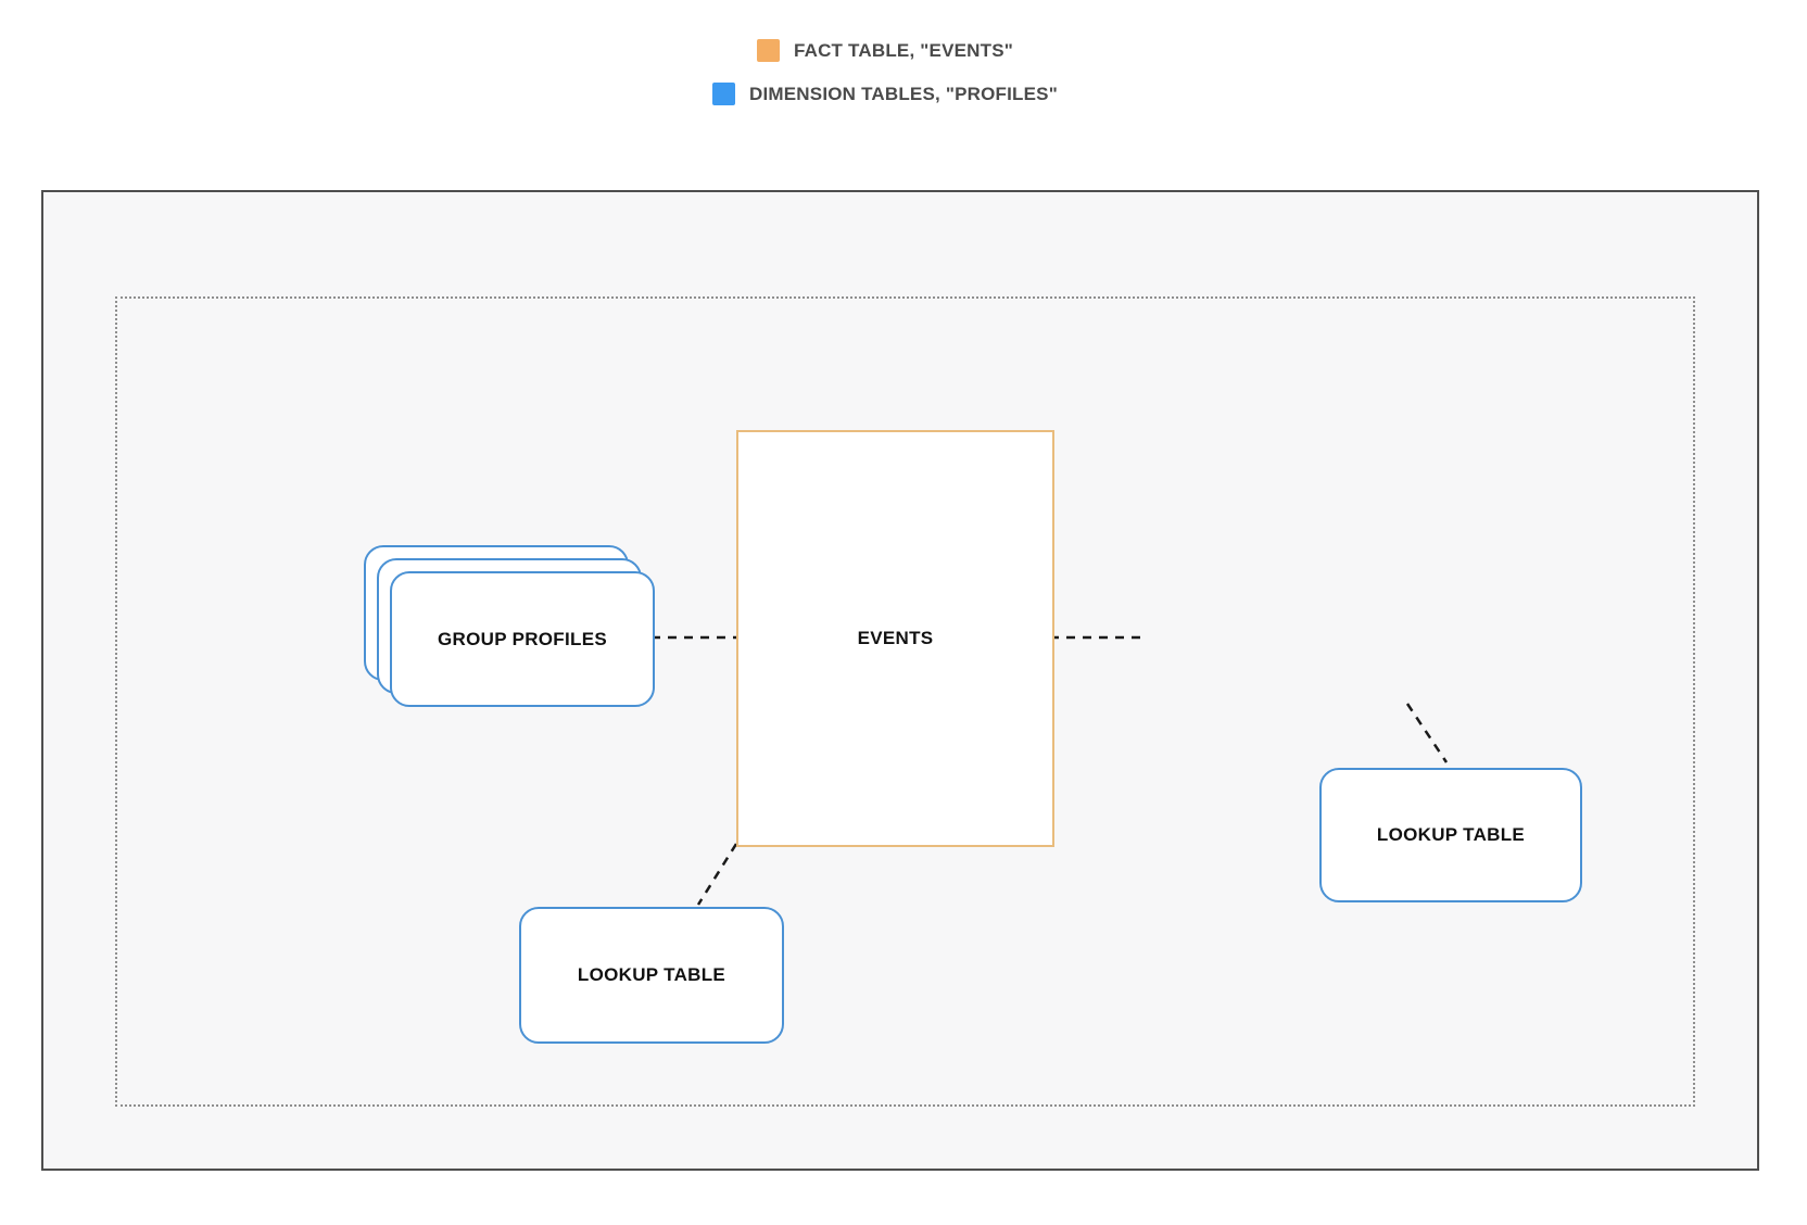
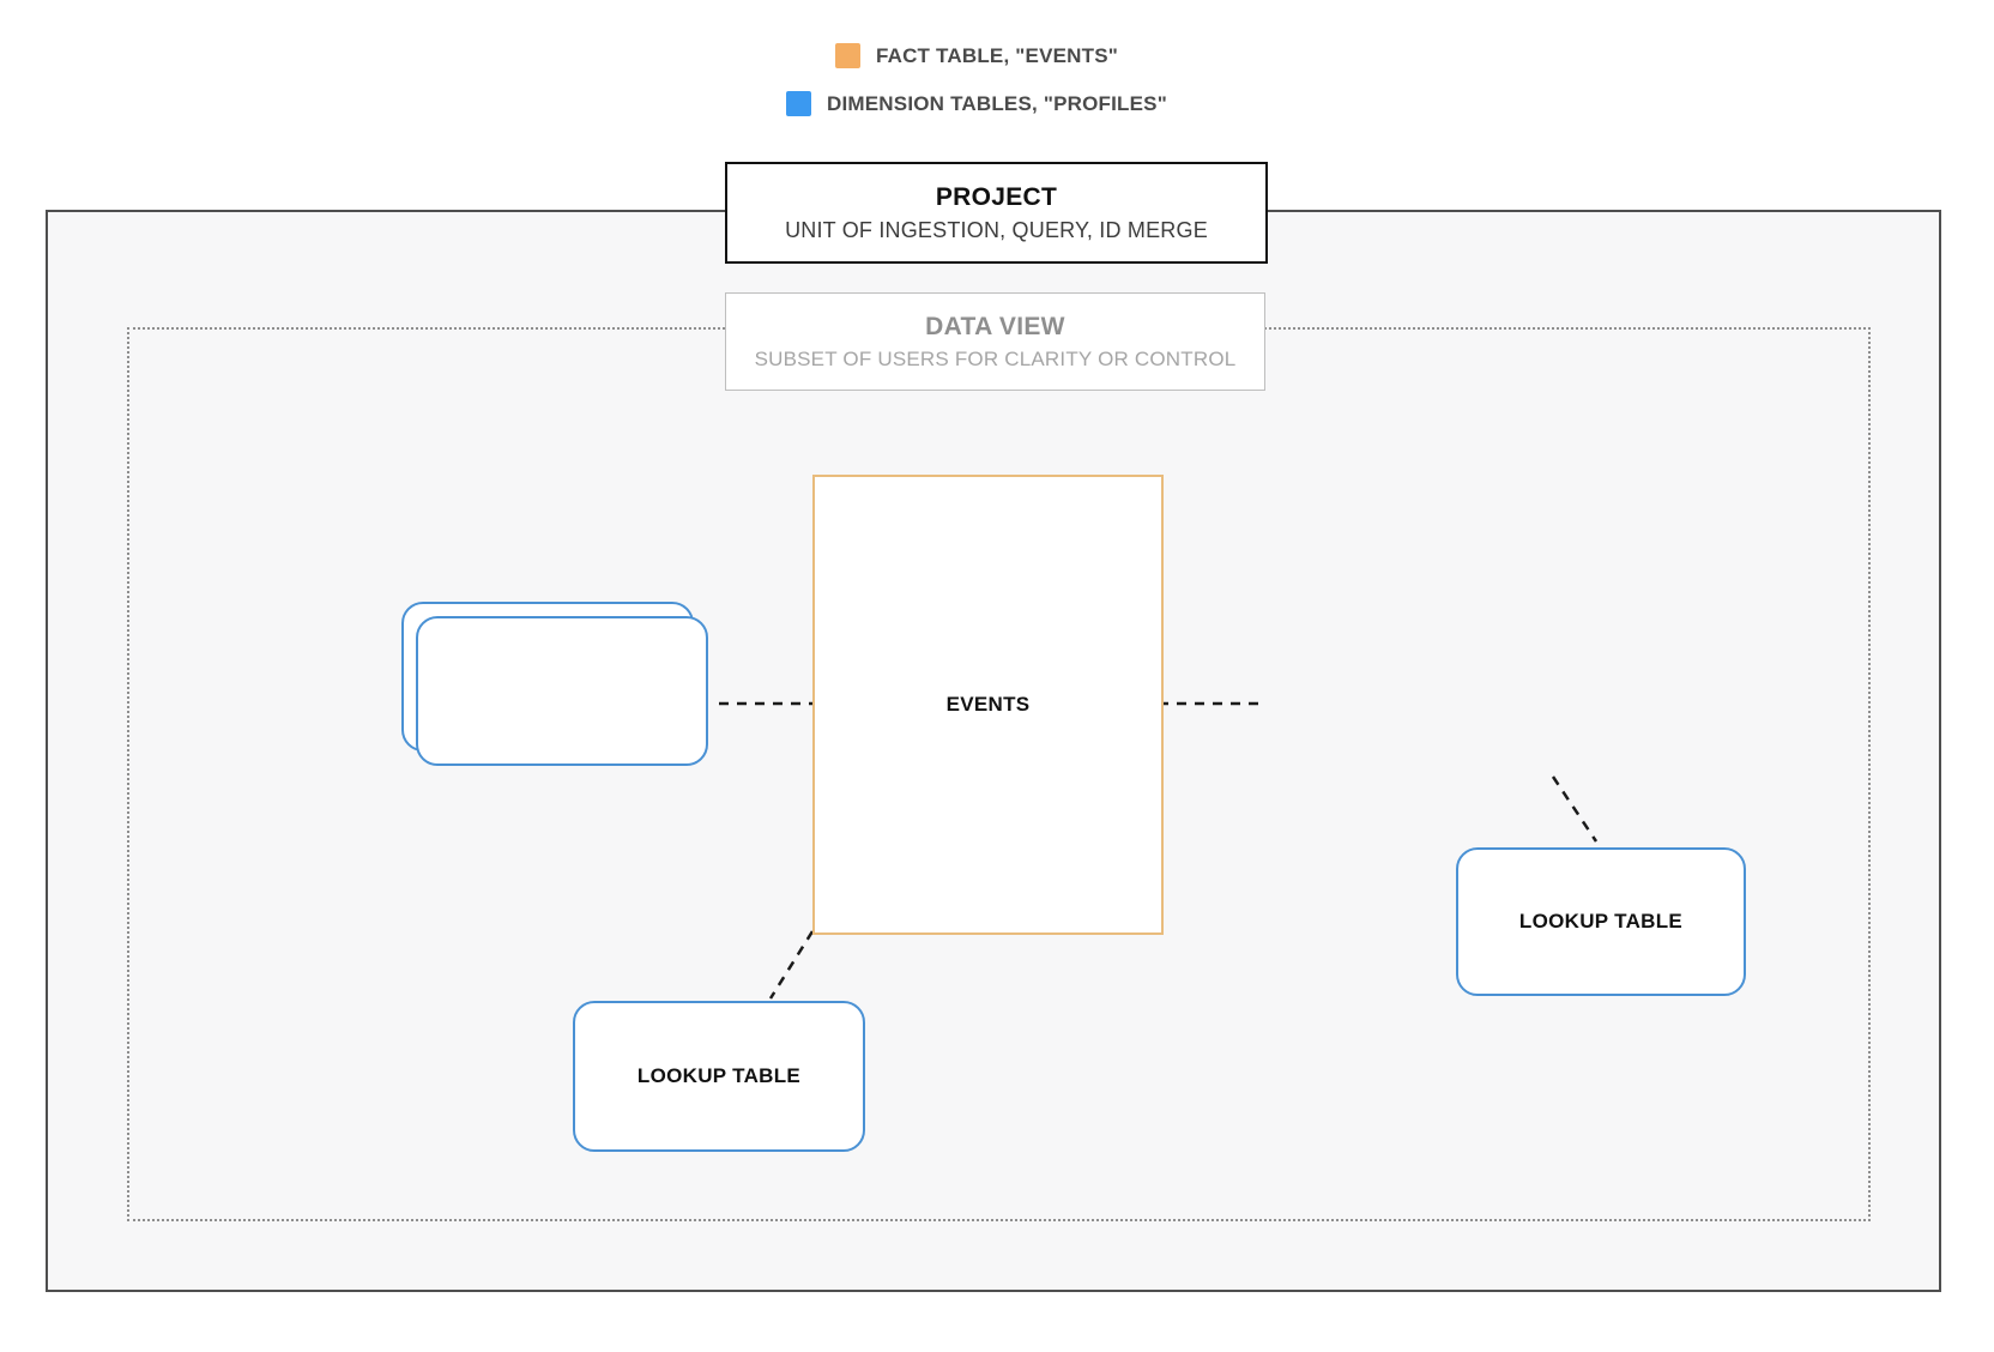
  FACT TABLE, "EVENTS"
  DIMENSION TABLES, "PROFILES"
+ PROJECT
+ UNIT OF INGESTION, QUERY, ID MERGE
+ DATA VIEW
+ SUBSET OF USERS FOR CLARITY OR CONTROL
  EVENTS
- GROUP PROFILES
  LOOKUP TABLE
  LOOKUP TABLE
